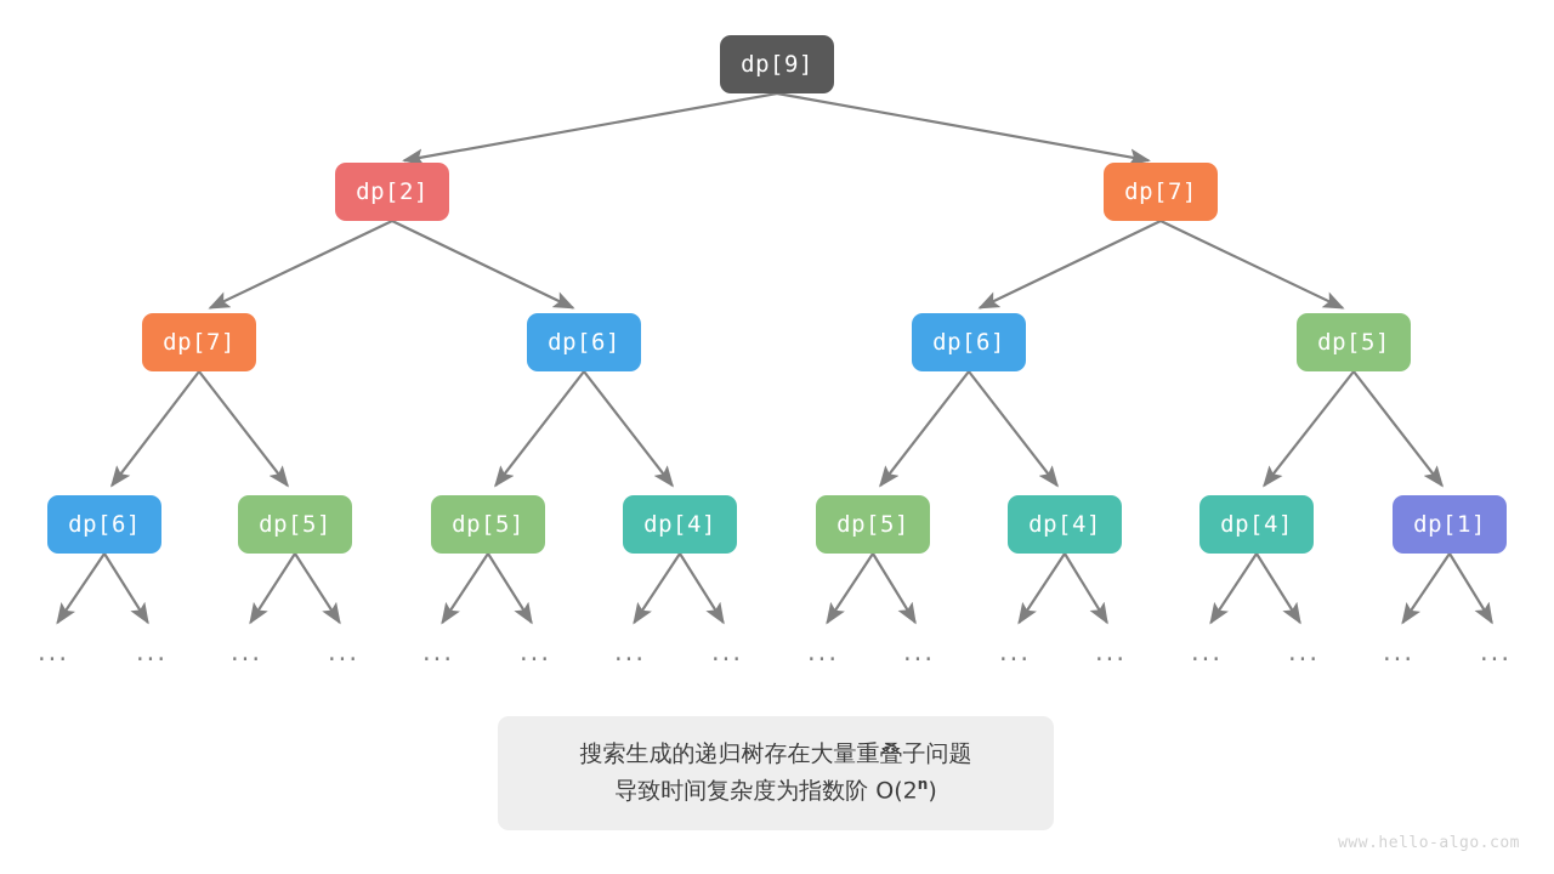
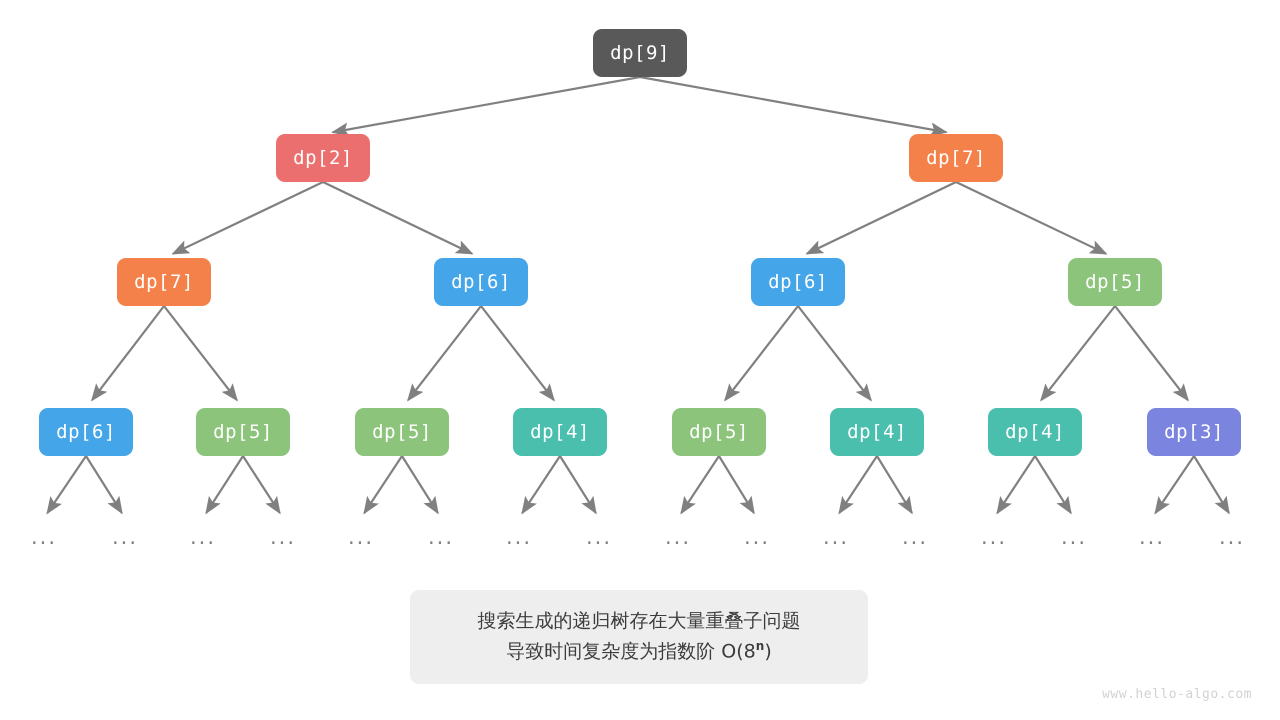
  dp[9]
  dp[2]
  dp[7]
  dp[7]
  dp[6]
  dp[6]
  dp[5]
  dp[6]
  dp[5]
  dp[5]
  dp[4]
  dp[5]
  dp[4]
  dp[4]
- dp[1]
+ dp[3]
  ...
  ...
  ...
  ...
  ...
  ...
  ...
  ...
  ...
  ...
  ...
  ...
  ...
  ...
  ...
  ...
  搜索生成的递归树存在大量重叠子问题
- 导致时间复杂度为指数阶 O(2n)
+ 导致时间复杂度为指数阶 O(8n)
  www.hello-algo.com
